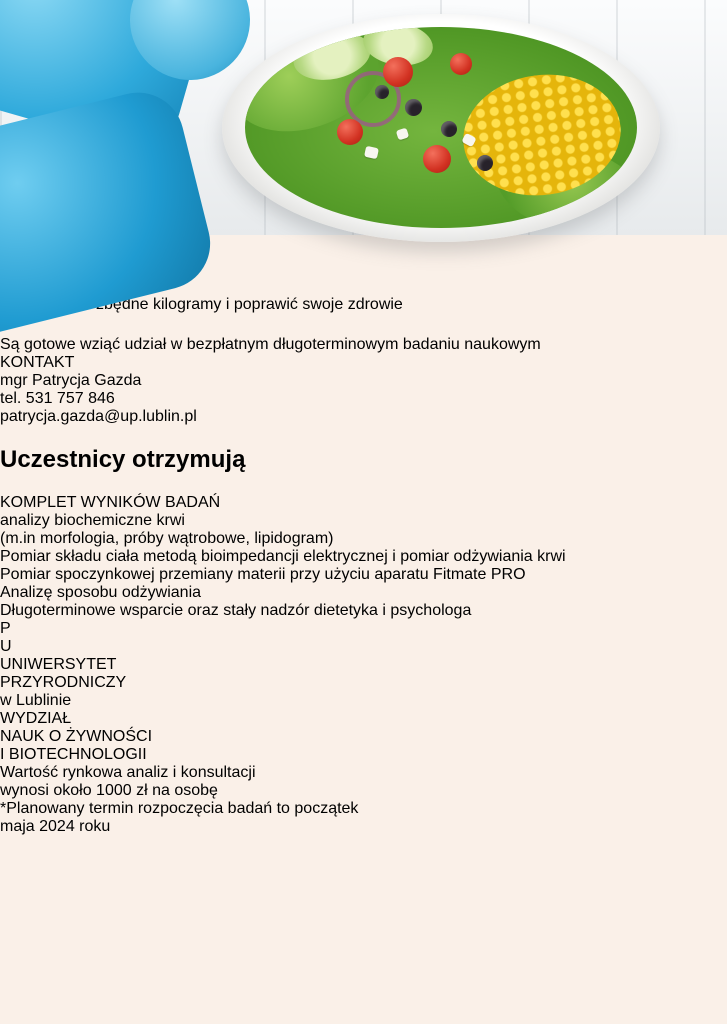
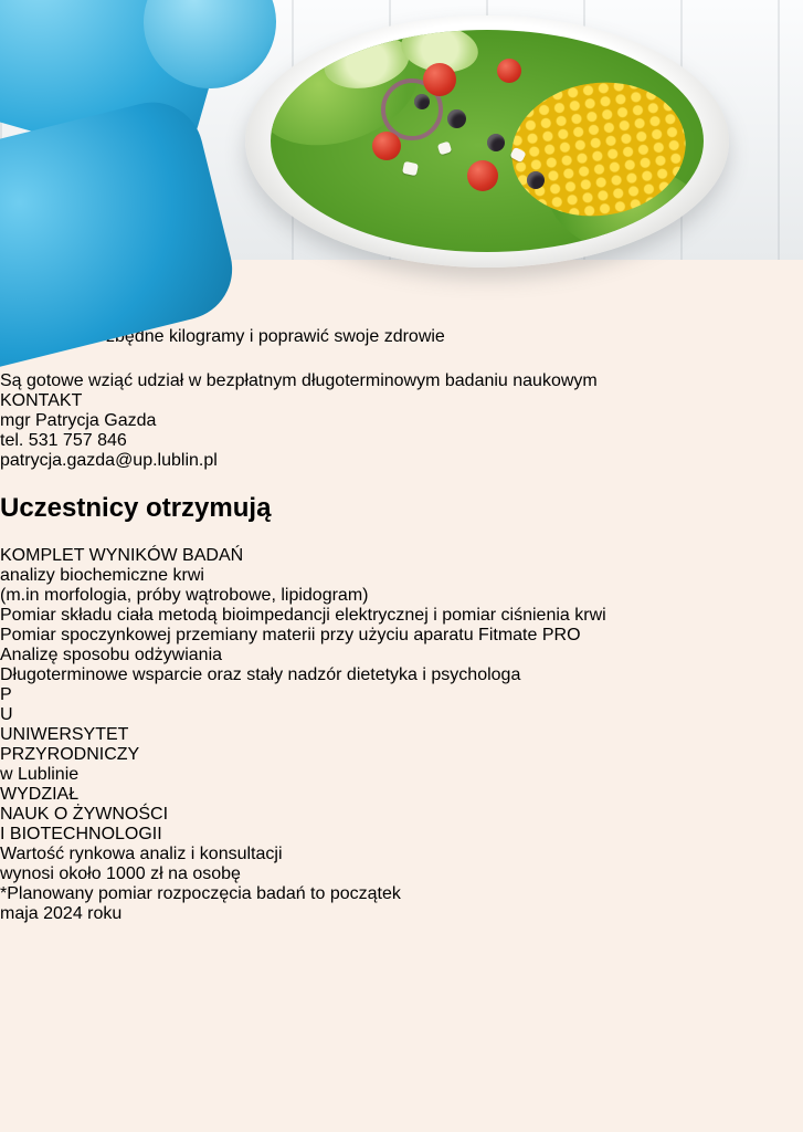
  ędne kilogramy i poprawić swoje zdrowie
  Są gotowe wziąć udział w bezpłatnym długoterminowym badaniu naukowym
  KONTAKT
  mgr Patrycja Gazda
  tel. 531 757 846
  patrycja.gazda@up.lublin.pl
  Uczestnicy otrzymują
  KOMPLET WYNIKÓW BADAŃ
  analizy biochemiczne krwi
  (m.in morfologia, próby wątrobowe, lipidogram)
- Pomiar składu ciała metodą bioimpedancji elektrycznej i pomiar odżywiania krwi
+ Pomiar składu ciała metodą bioimpedancji elektrycznej i pomiar ciśnienia krwi
  Pomiar spoczynkowej przemiany materii przy użyciu aparatu Fitmate PRO
  Analizę sposobu odżywiania
  Długoterminowe wsparcie oraz stały nadzór dietetyka i psychologa
  P
  U
  UNIWERSYTET
  PRZYRODNICZY
  w Lublinie
  WYDZIAŁ
  NAUK O ŻYWNOŚCI
  I BIOTECHNOLOGII
  Wartość rynkowa analiz i konsultacji
  wynosi około 1000 zł na osobę
- *Planowany termin rozpoczęcia badań to początek
+ *Planowany pomiar rozpoczęcia badań to początek
  maja 2024 roku
